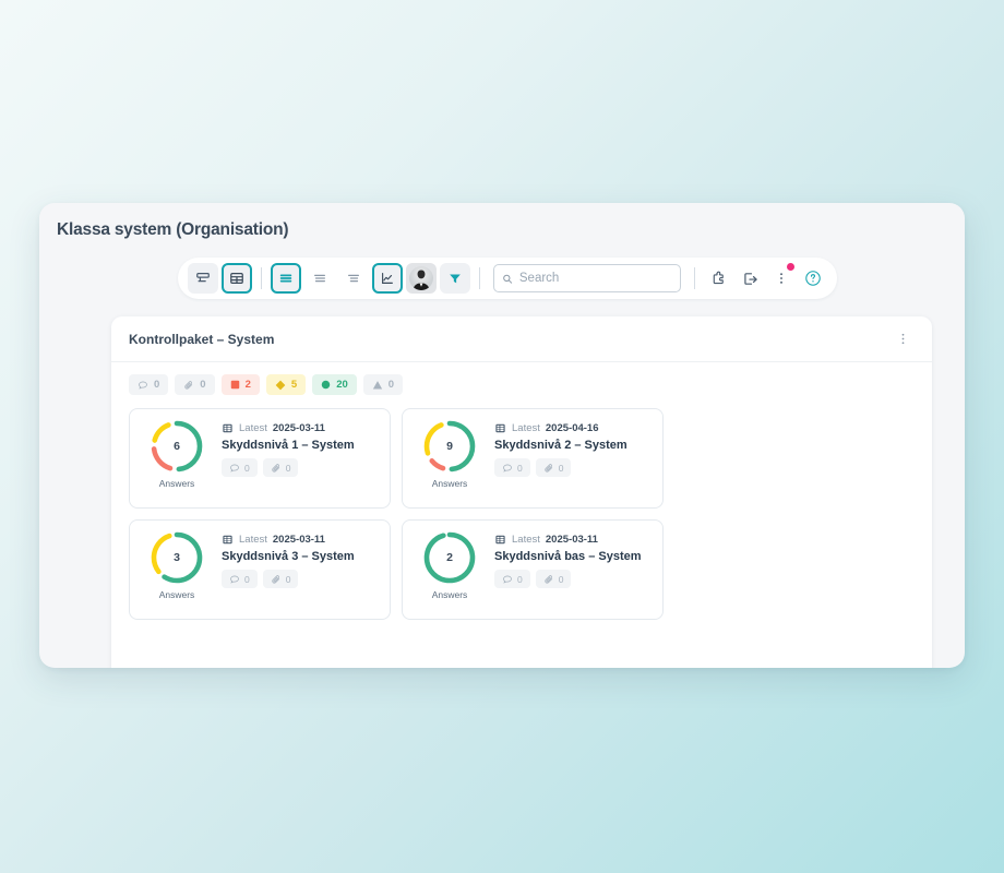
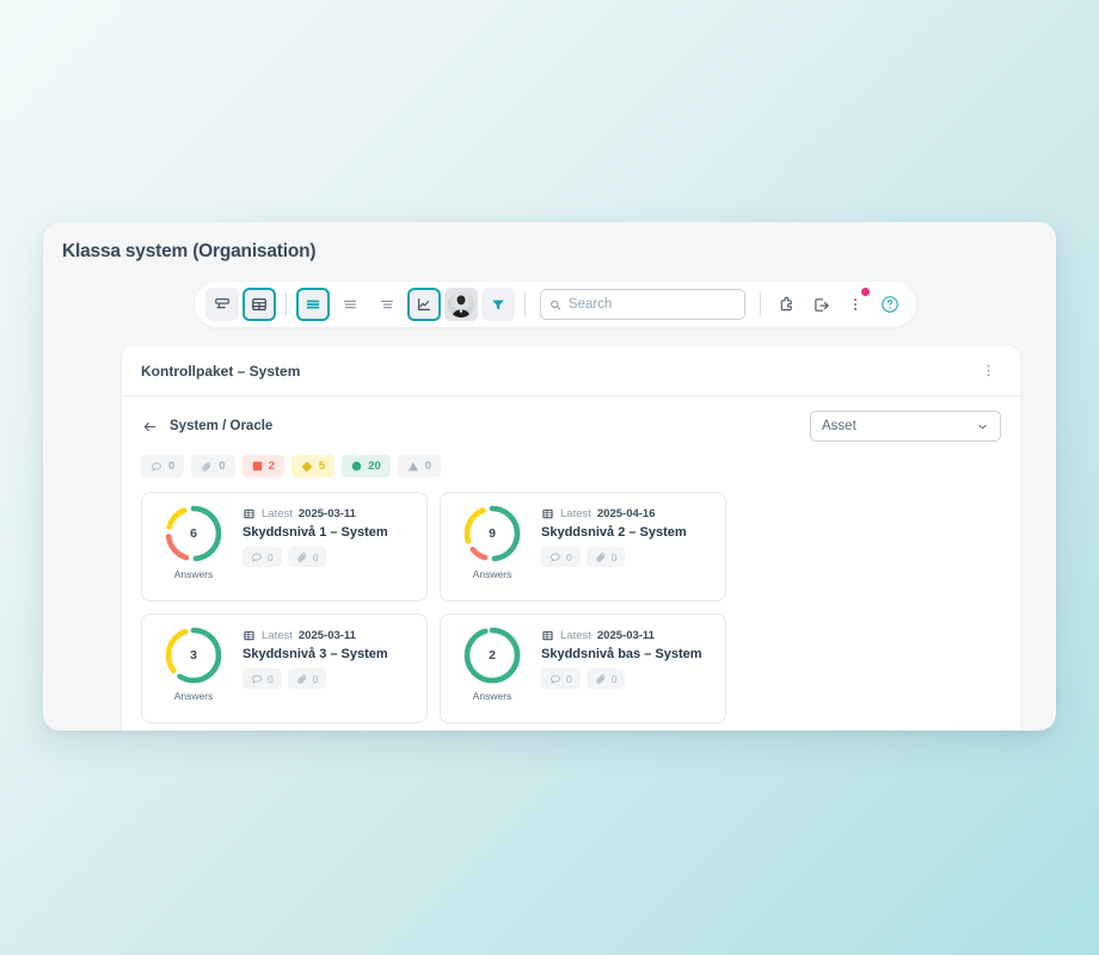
  Klassa system (Organisation)
  Search
  Kontrollpaket – System
+ System / Oracle
+ Asset
  0
  0
  2
  5
  20
  0
  6
  Answers
  Latest
  2025-03-11
  Skyddsnivå 1 – System
  0
  0
  9
  Answers
  Latest
  2025-04-16
  Skyddsnivå 2 – System
  0
  0
  3
  Answers
  Latest
  2025-03-11
  Skyddsnivå 3 – System
  0
  0
  2
  Answers
  Latest
  2025-03-11
  Skyddsnivå bas – System
  0
  0
